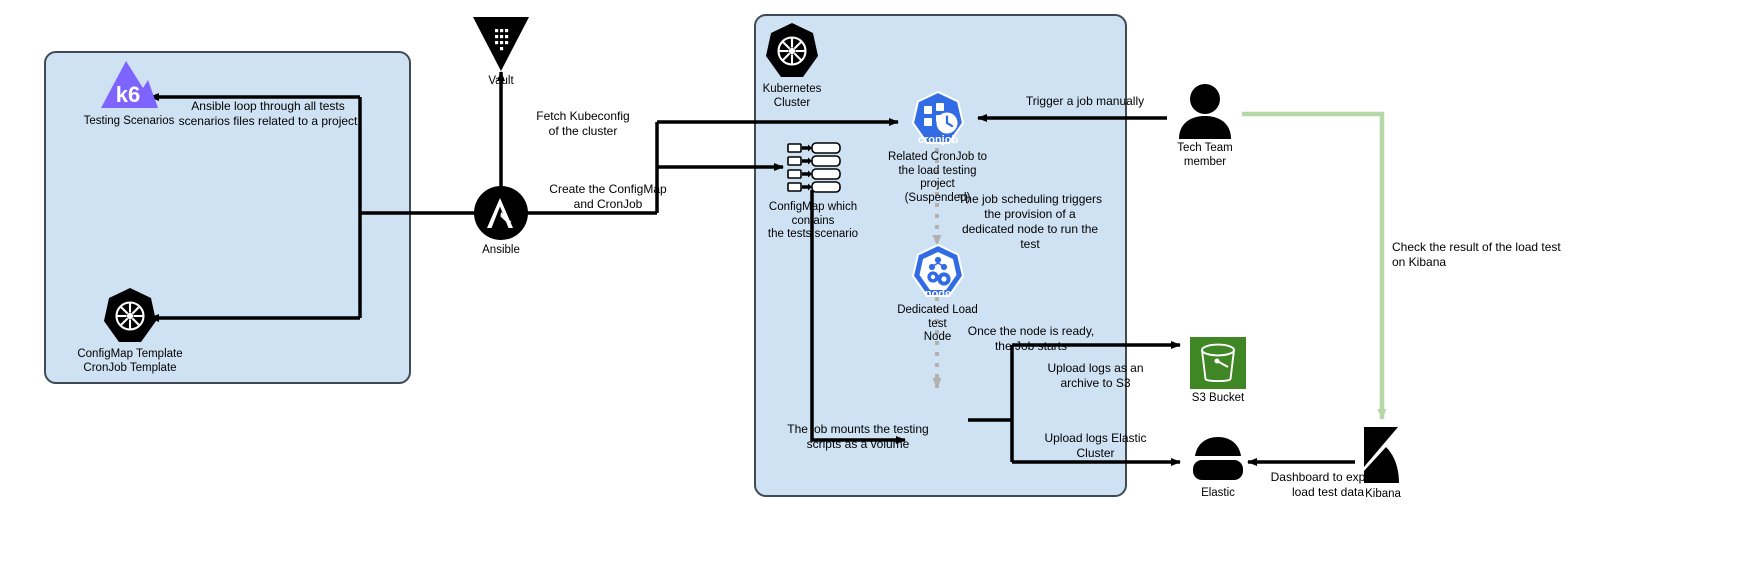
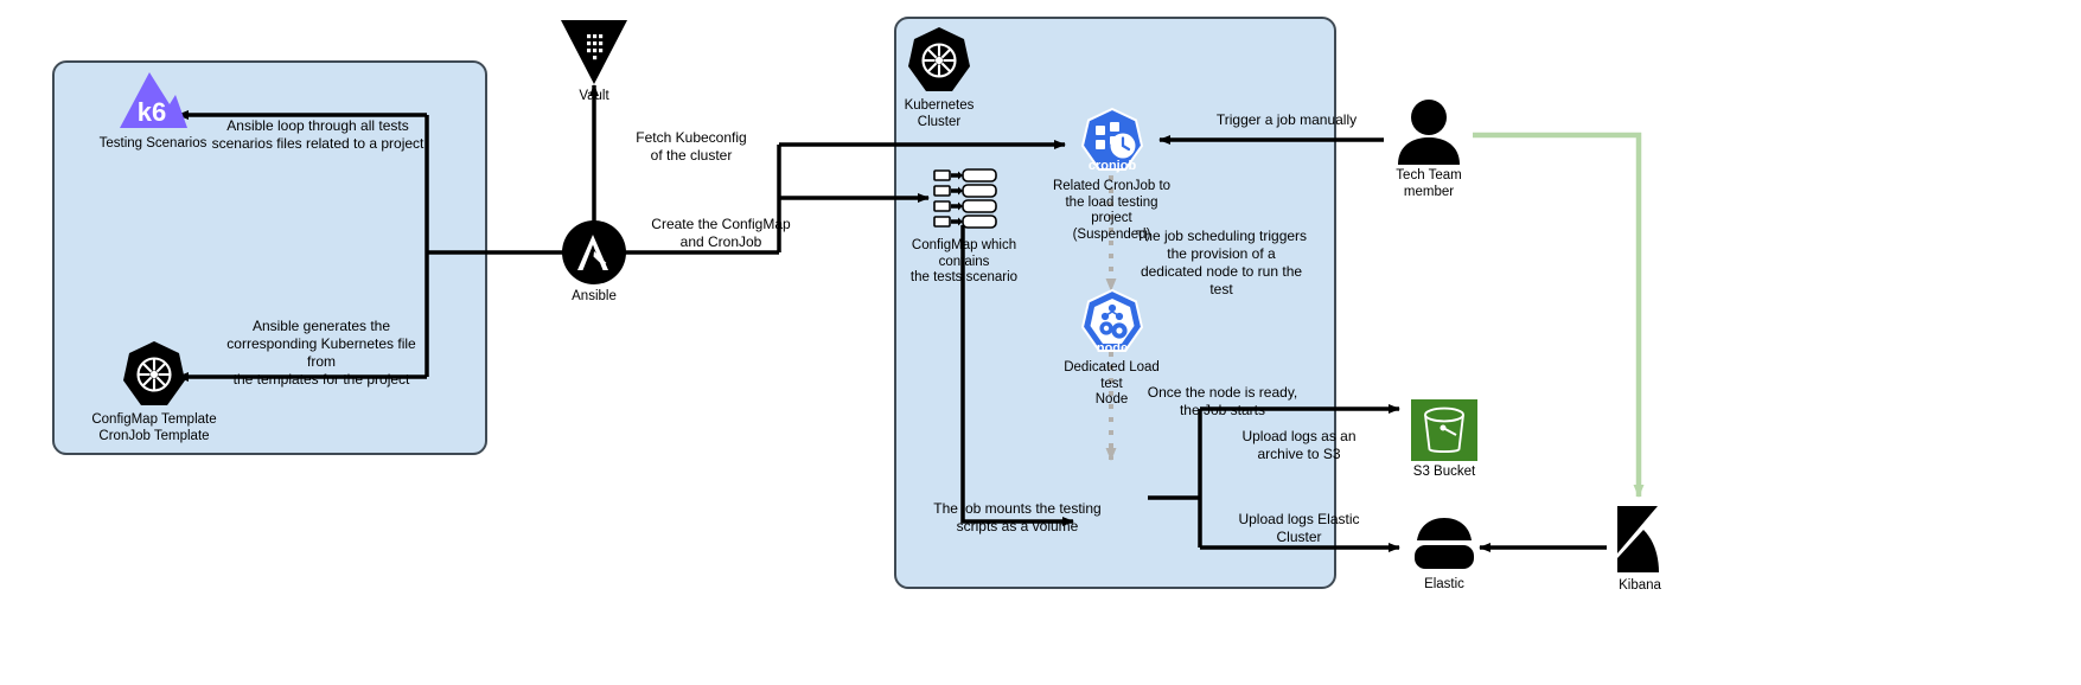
  k6
  Testing Scenarios
  ConfigMap Template
  CronJob Template
  Vault
  Ansible
  Kubernetes
  Cluster
  ConfigMap which contains
  the tests scenario
  cronjob
  Related CronJob to
  the load testing project
  (Suspended)
  node
  Dedicated Load test
  Node
  S3 Bucket
  Elastic
  Kibana
  Tech Team
  member
  Ansible loop through all tests
  scenarios files related to a project
+ Ansible generates the
+ corresponding Kubernetes file from
+ the templates for the project
  Fetch Kubeconfig
  of the cluster
  Create the ConfigMap
  and CronJob
  Trigger a job manually
  The job scheduling triggers
  the provision of a
  dedicated node to run the
  test
  Once the node is ready,
  the Job starts
  The job mounts the testing
  scripts as a volume
  Upload logs as an
  archive to S3
  Upload logs Elastic
  Cluster
- Dashboard to explore
- load test data
- Check the result of the load test
- on Kibana
